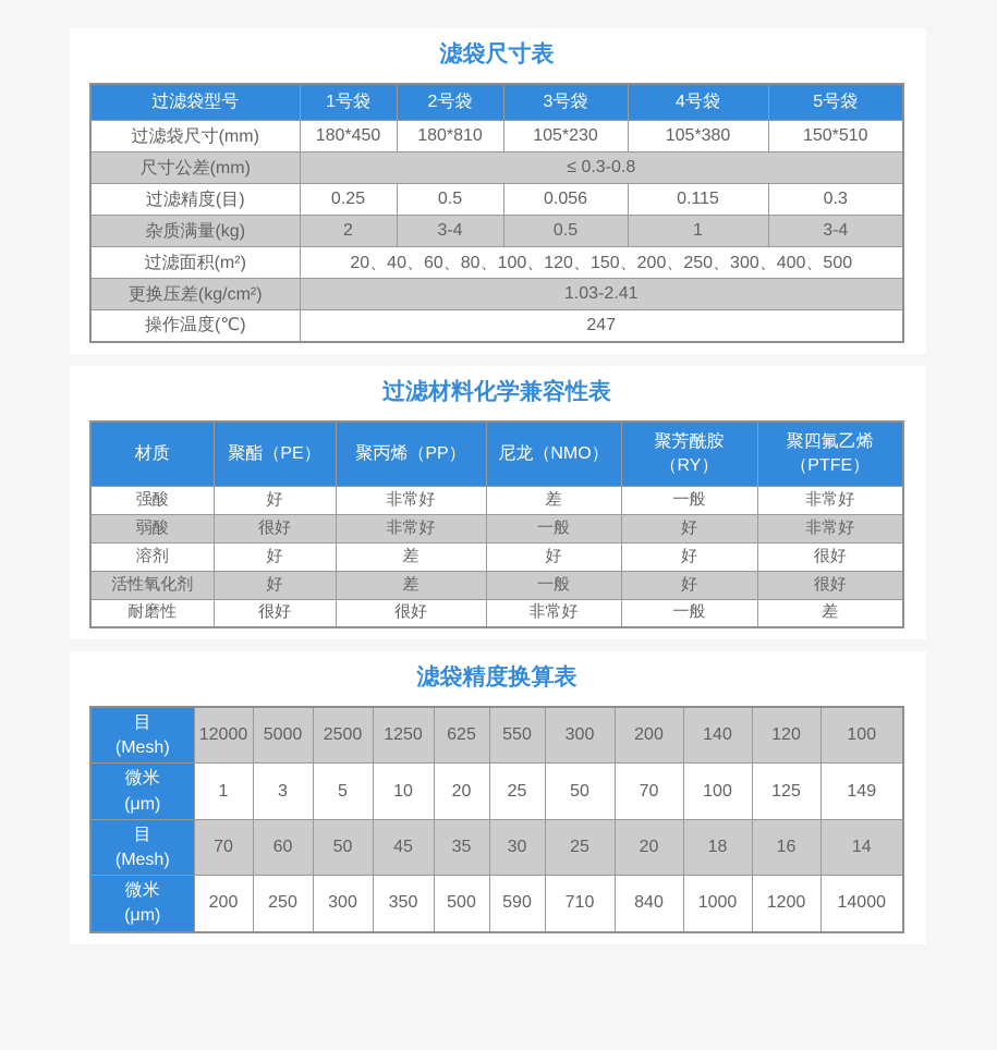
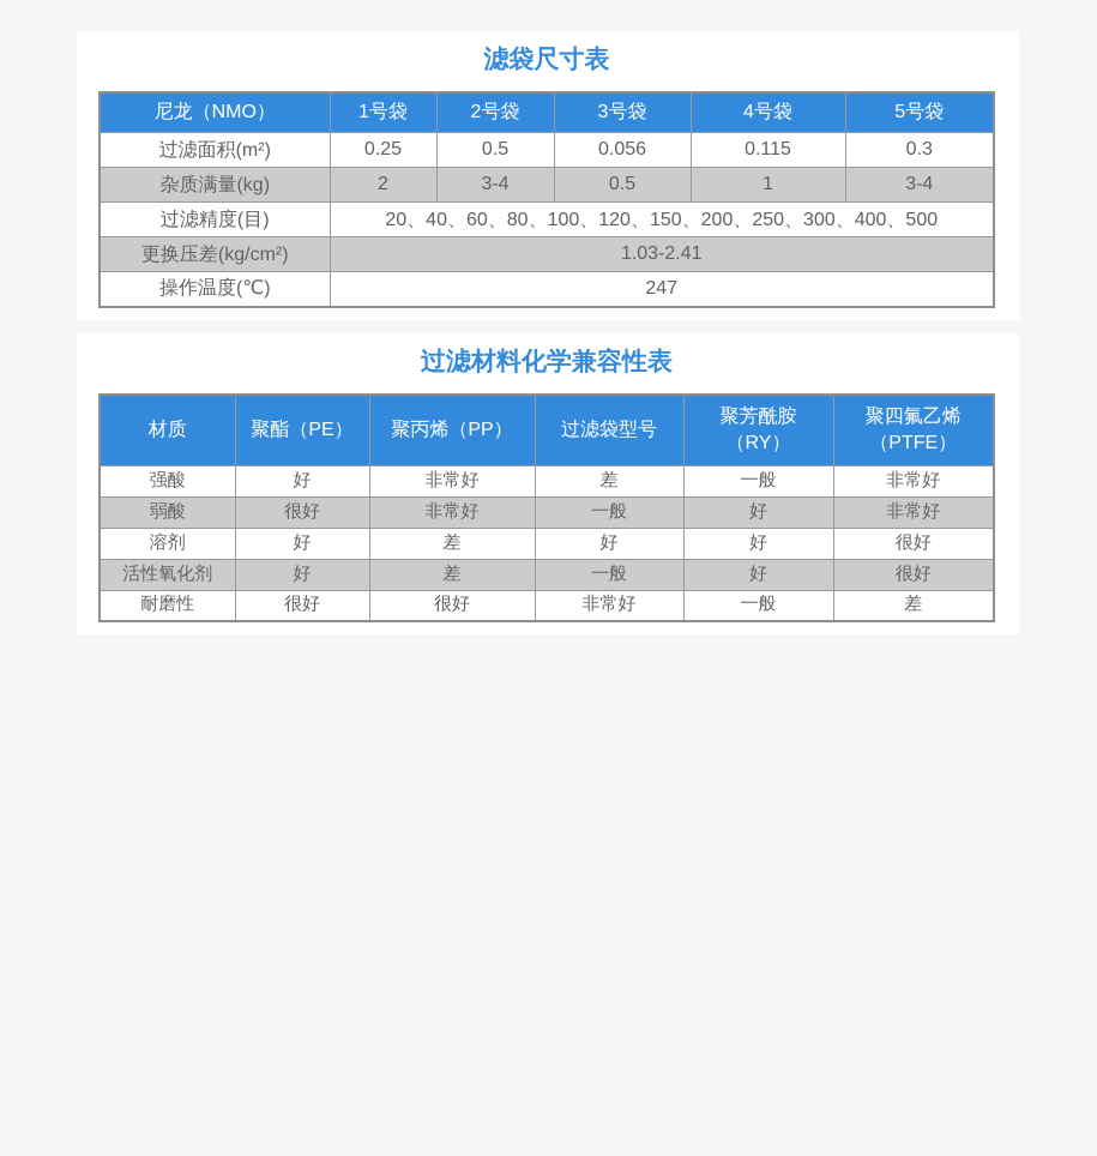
  滤袋尺寸表
- 过滤袋型号	1号袋	2号袋	3号袋	4号袋	5号袋
+ 尼龙（NMO）	1号袋	2号袋	3号袋	4号袋	5号袋
- 过滤袋尺寸(mm)	180*450	180*810	105*230	105*380	150*510
- 尺寸公差(mm)	≤ 0.3-0.8
- 过滤精度(目)	0.25	0.5	0.056	0.115	0.3
+ 过滤面积(m²)	0.25	0.5	0.056	0.115	0.3
  杂质满量(kg)	2	3-4	0.5	1	3-4
- 过滤面积(m²)	20、40、60、80、100、120、150、200、250、300、400、500
+ 过滤精度(目)	20、40、60、80、100、120、150、200、250、300、400、500
  更换压差(kg/cm²)	1.03-2.41
  操作温度(℃)	247
  过滤材料化学兼容性表
- 材质	聚酯（PE）	聚丙烯（PP）	尼龙（NMO）	聚芳酰胺 （RY）	聚四氟乙烯 （PTFE）
+ 材质	聚酯（PE）	聚丙烯（PP）	过滤袋型号	聚芳酰胺 （RY）	聚四氟乙烯 （PTFE）
  强酸	好	非常好	差	一般	非常好
  弱酸	很好	非常好	一般	好	非常好
  溶剂	好	差	好	好	很好
  活性氧化剂	好	差	一般	好	很好
  耐磨性	很好	很好	非常好	一般	差
- 滤袋精度换算表
- 目(Mesh)	12000	5000	2500	1250	625	550	300	200	140	120	100
- 微米(μm)	1	3	5	10	20	25	50	70	100	125	149
- 目(Mesh)	70	60	50	45	35	30	25	20	18	16	14
- 微米(μm)	200	250	300	350	500	590	710	840	1000	1200	14000
